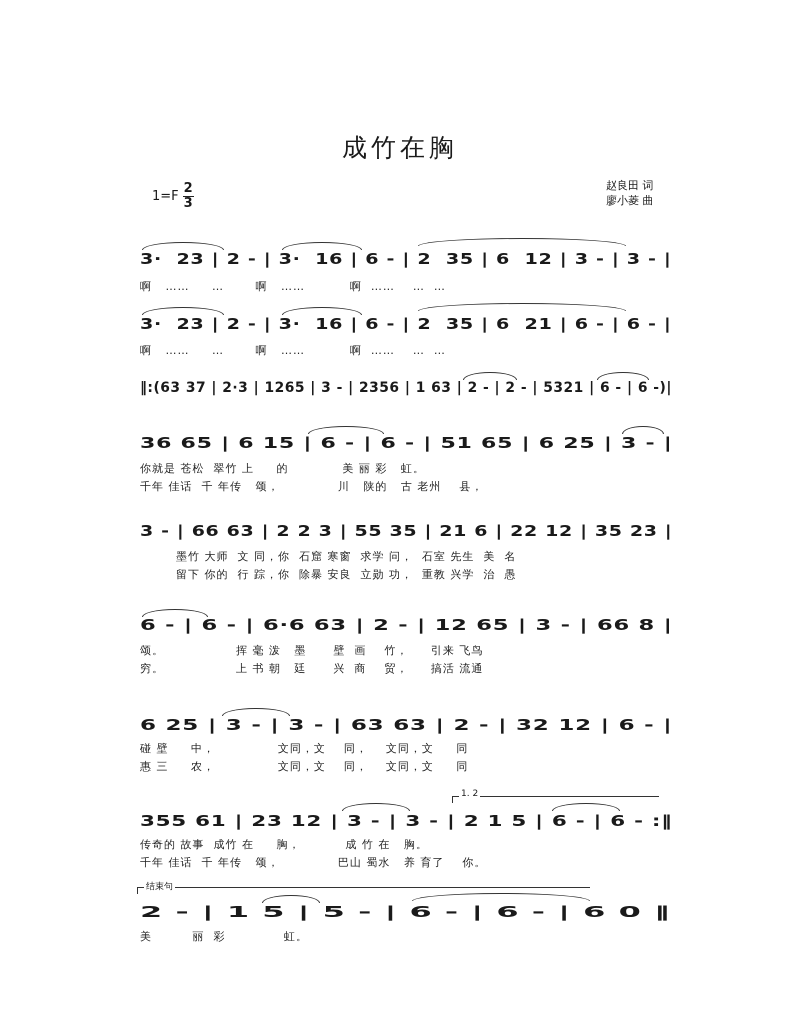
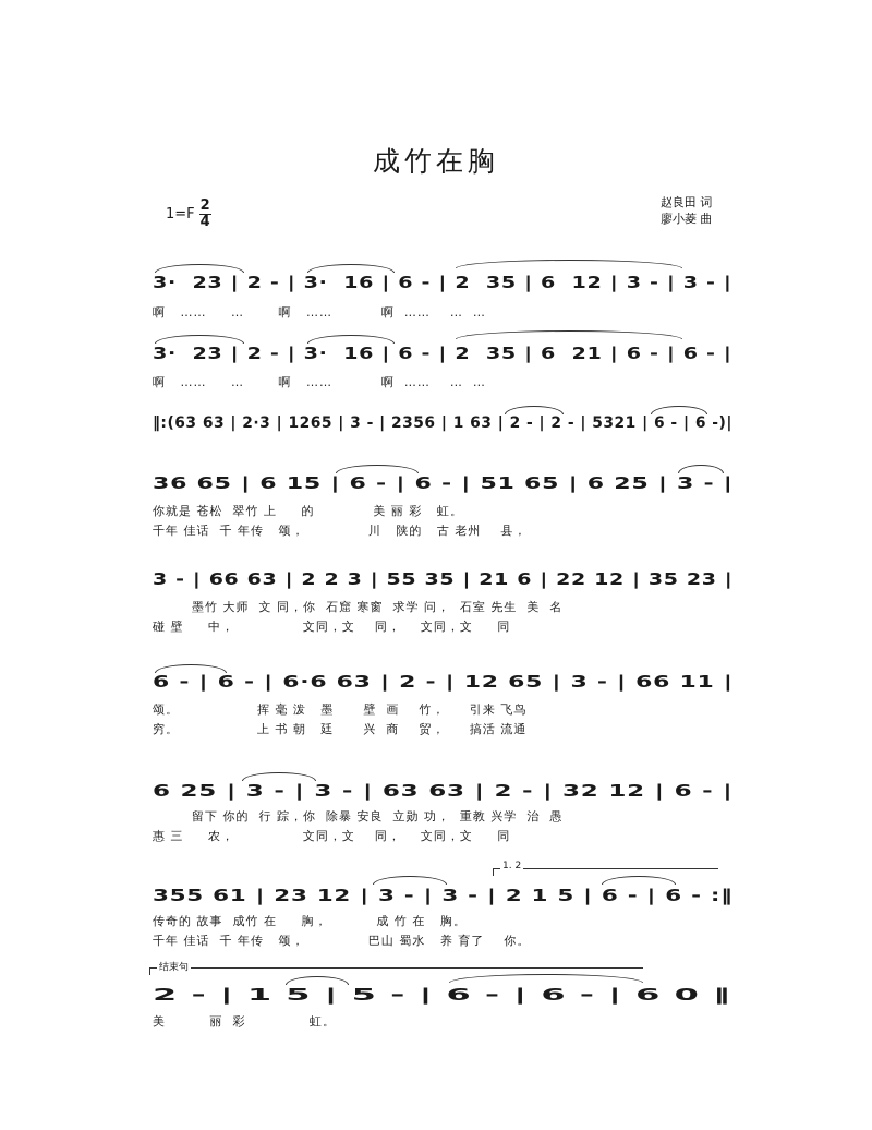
  成竹在胸
  1=F
  2
- 3
+ 4
  赵良田 词
  廖小菱 曲
  3· 23 | 2 - | 3· 16 | 6 - | 2 35 | 6 12 | 3 - | 3 - |
  啊 …… … 啊 …… 啊 …… … …
  3· 23 | 2 - | 3· 16 | 6 - | 2 35 | 6 21 | 6 - | 6 - |
  啊 …… … 啊 …… 啊 …… … …
- ‖:(63 37 | 2·3 | 1265 | 3 - | 2356 | 1 63 | 2 - | 2 - | 5321 | 6 - | 6 -)|
+ ‖:(63 63 | 2·3 | 1265 | 3 - | 2356 | 1 63 | 2 - | 2 - | 5321 | 6 - | 6 -)|
  36 65 | 6 15 | 6 - | 6 - | 51 65 | 6 25 | 3 - |
  你就是 苍松 翠竹 上 的 美 丽 彩 虹。
  千年 佳话 千 年传 颂， 川 陕的 古 老州 县，
  3 - | 66 63 | 2 2 3 | 55 35 | 21 6 | 22 12 | 35 23 |
  墨竹 大师 文 同，你 石窟 寒窗 求学 问， 石室 先生 美 名
- 留下 你的 行 踪，你 除暴 安良 立勋 功， 重教 兴学 治 愚
+ 碰 壁 中， 文同，文 同， 文同，文 同
- 6 - | 6 - | 6·6 63 | 2 - | 12 65 | 3 - | 66 8 |
+ 6 - | 6 - | 6·6 63 | 2 - | 12 65 | 3 - | 66 11 |
  颂。 挥 毫 泼 墨 壁 画 竹， 引来 飞鸟
  穷。 上 书 朝 廷 兴 商 贸， 搞活 流通
  6 25 | 3 - | 3 - | 63 63 | 2 - | 32 12 | 6 - |
- 碰 壁 中， 文同，文 同， 文同，文 同
+ 留下 你的 行 踪，你 除暴 安良 立勋 功， 重教 兴学 治 愚
  惠 三 农， 文同，文 同， 文同，文 同
  1. 2
  355 61 | 23 12 | 3 - | 3 - | 2 1 5 | 6 - | 6 - :‖
  传奇的 故事 成竹 在 胸， 成 竹 在 胸。
  千年 佳话 千 年传 颂， 巴山 蜀水 养 育了 你。
  结束句
  2 - | 1 5 | 5 - | 6 - | 6 - | 6 0 ‖
  美 丽 彩 虹。
